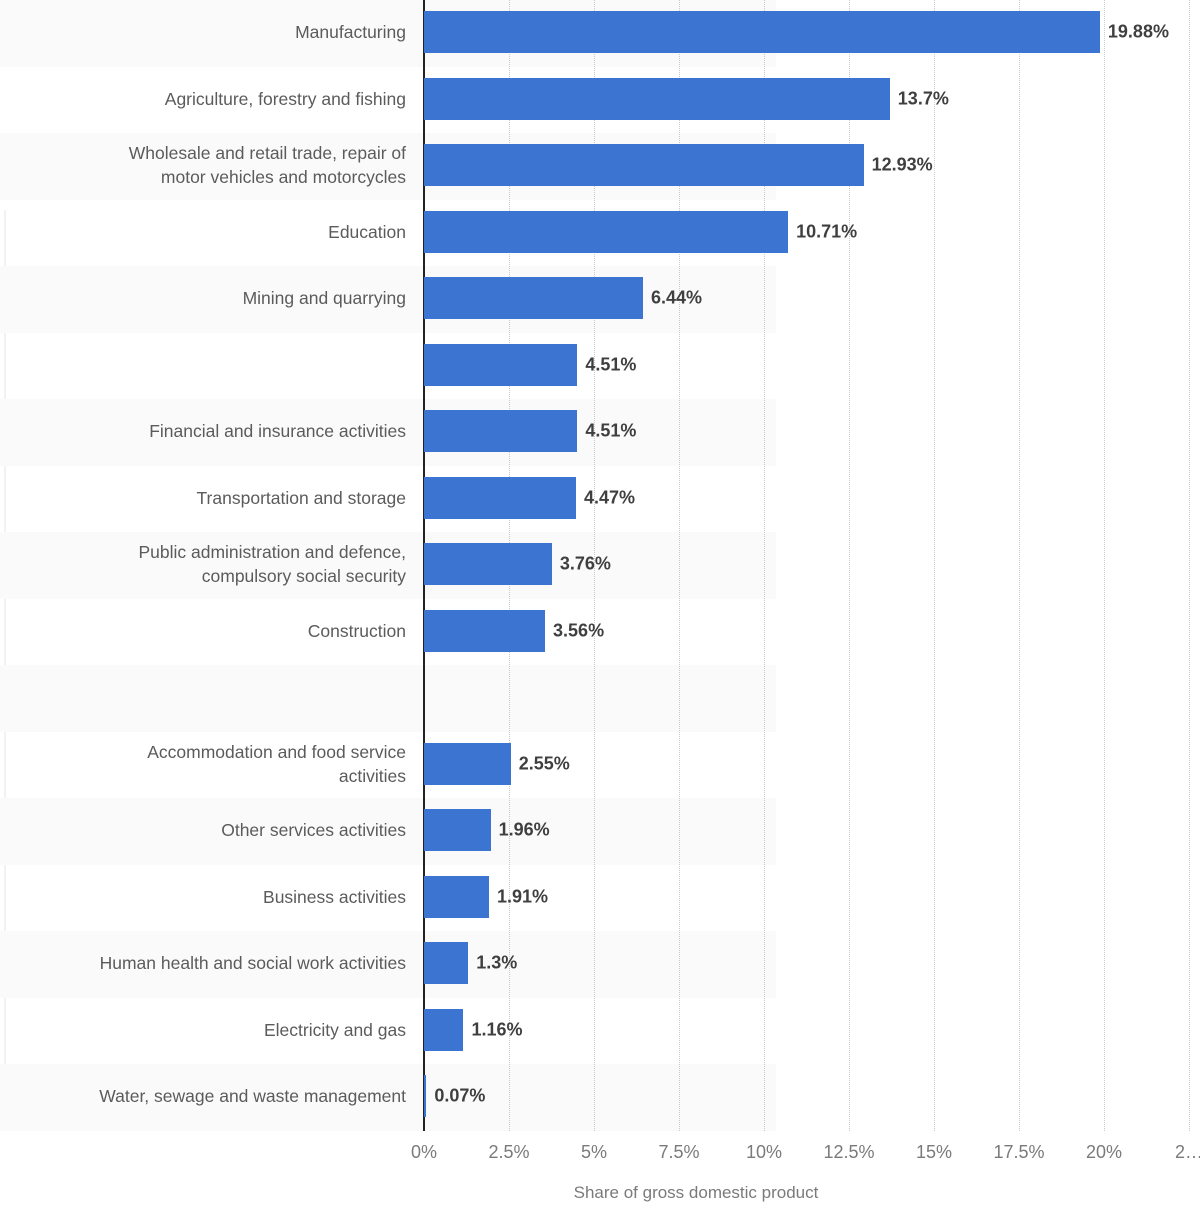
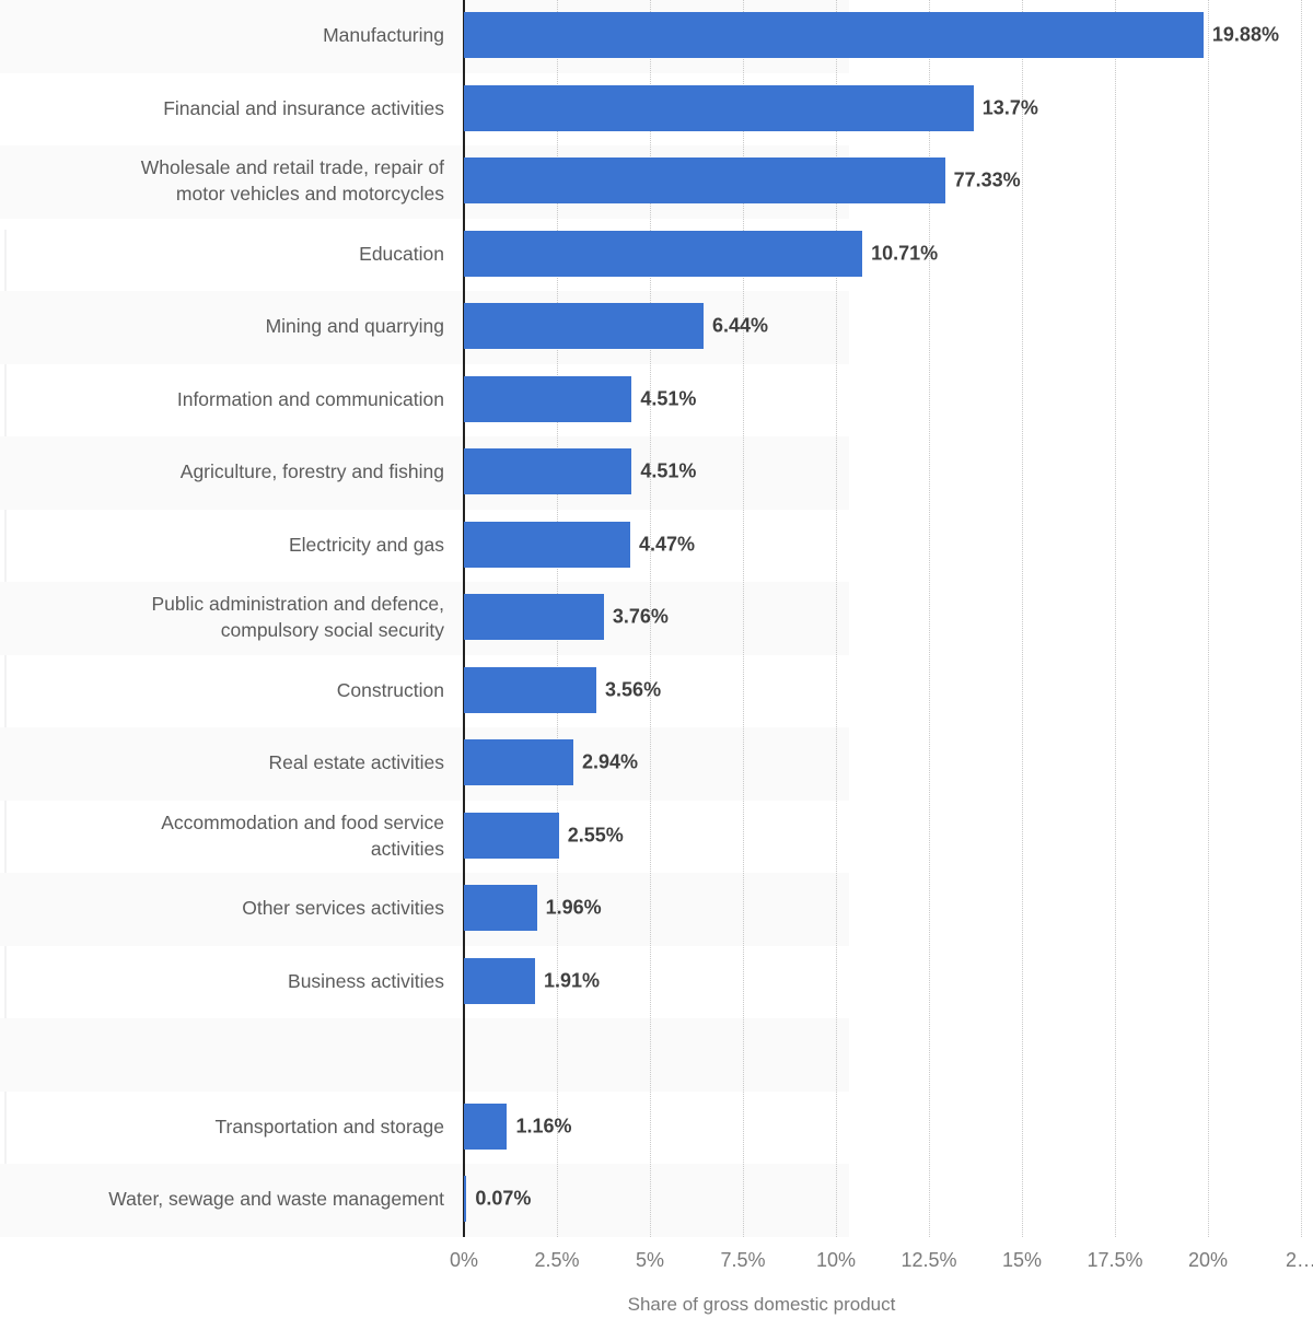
  Manufacturing
  19.88%
- Agriculture, forestry and fishing
+ Financial and insurance activities
  13.7%
  Wholesale and retail trade, repair of
  motor vehicles and motorcycles
- 12.93%
+ 77.33%
  Education
  10.71%
  Mining and quarrying
  6.44%
+ Information and communication
  4.51%
- Financial and insurance activities
+ Agriculture, forestry and fishing
  4.51%
- Transportation and storage
+ Electricity and gas
  4.47%
  Public administration and defence,
  compulsory social security
  3.76%
  Construction
  3.56%
+ Real estate activities
+ 2.94%
  Accommodation and food service
  activities
  2.55%
  Other services activities
  1.96%
  Business activities
  1.91%
- Human health and social work activities
- 1.3%
- Electricity and gas
+ Transportation and storage
  1.16%
  Water, sewage and waste management
  0.07%
  0%
  2.5%
  5%
  7.5%
  10%
  12.5%
  15%
  17.5%
  20%
  2…
  Share of gross domestic product
